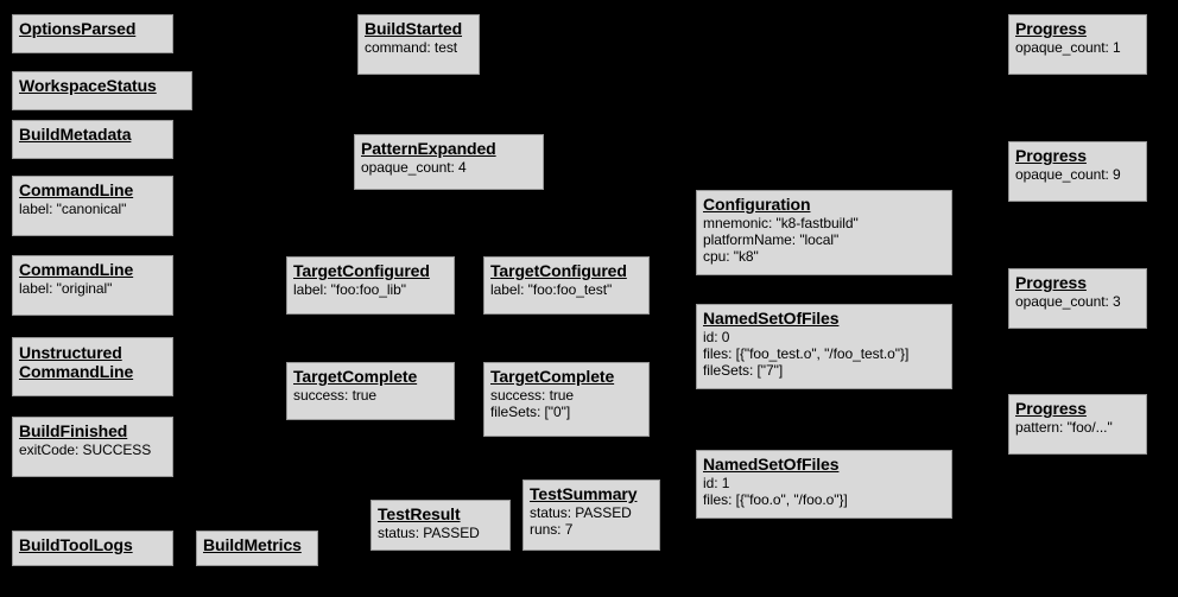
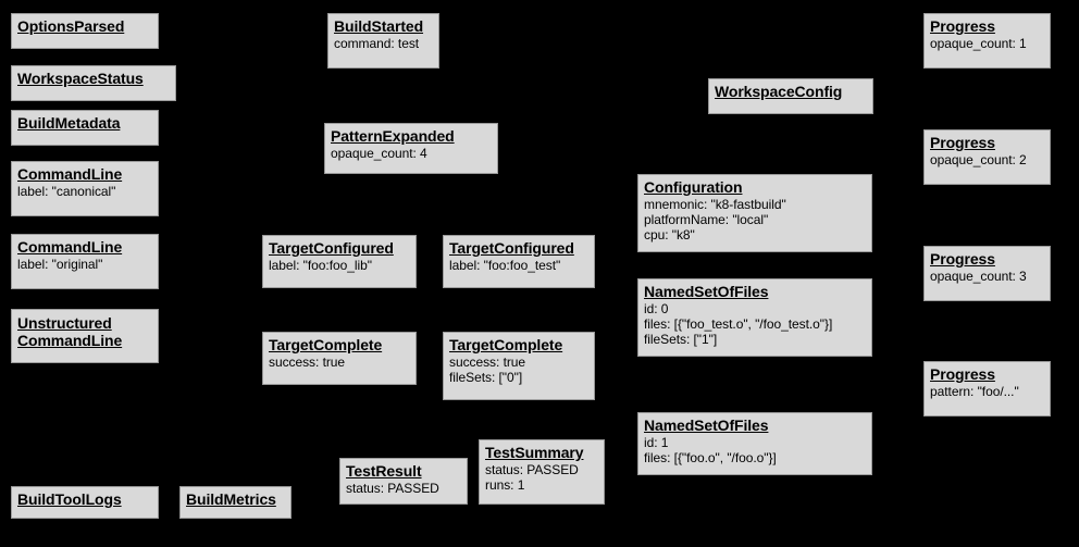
  OptionsParsed
  BuildStarted
  command: test
  Progress
  opaque_count: 1
  WorkspaceStatus
+ WorkspaceConfig
  BuildMetadata
  PatternExpanded
  opaque_count: 4
  Progress
- opaque_count: 9
+ opaque_count: 2
  CommandLine
  label: "canonical"
  Configuration
  mnemonic: "k8-fastbuild"
  platformName: "local"
  cpu: "k8"
  TargetConfigured
  label: "foo:foo_lib"
  TargetConfigured
  label: "foo:foo_test"
  CommandLine
  label: "original"
  Progress
  opaque_count: 3
  NamedSetOfFiles
  id: 0
  files: [{"foo_test.o", "/foo_test.o"}]
- fileSets: ["7"]
+ fileSets: ["1"]
  Unstructured
  CommandLine
  TargetComplete
  success: true
  TargetComplete
  success: true
  fileSets: ["0"]
  Progress
  pattern: "foo/..."
- BuildFinished
- exitCode: SUCCESS
  NamedSetOfFiles
  id: 1
  files: [{"foo.o", "/foo.o"}]
  TestSummary
  status: PASSED
- runs: 7
+ runs: 1
  TestResult
  status: PASSED
  BuildToolLogs
  BuildMetrics
